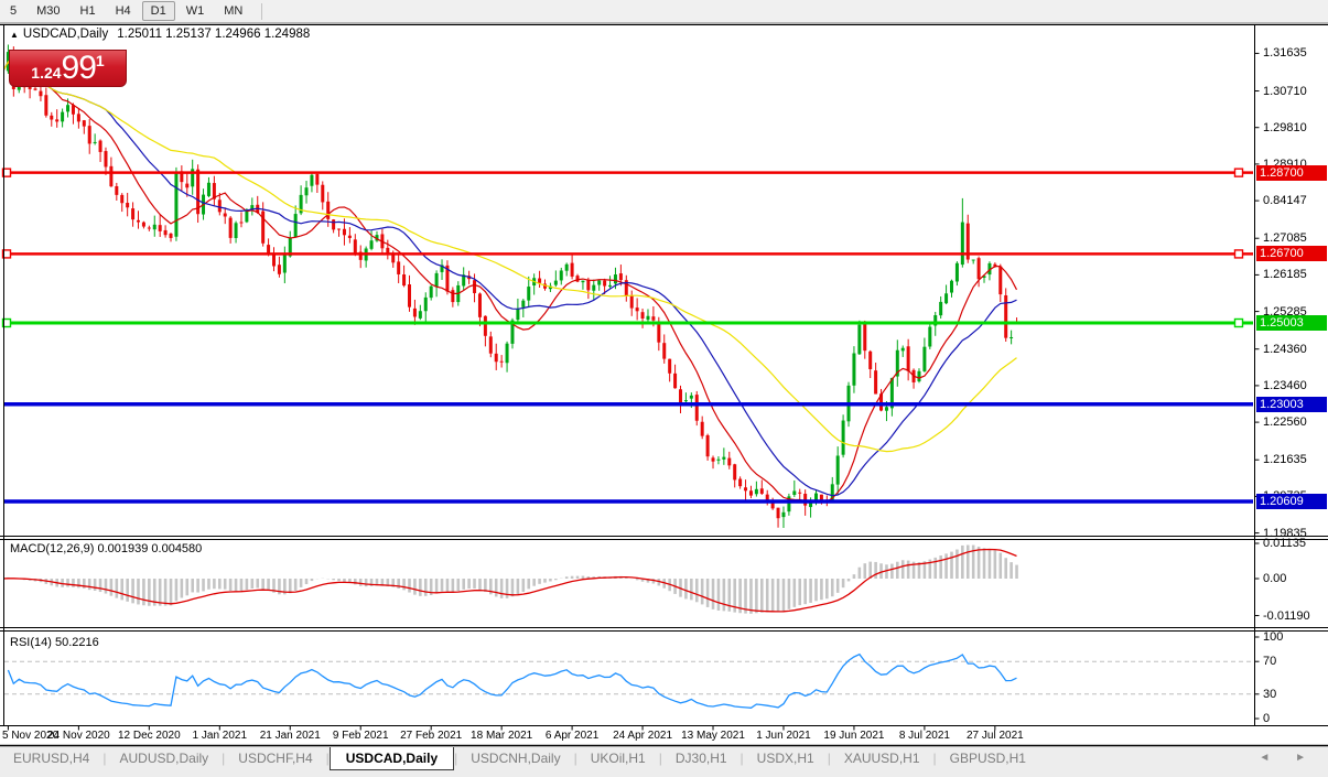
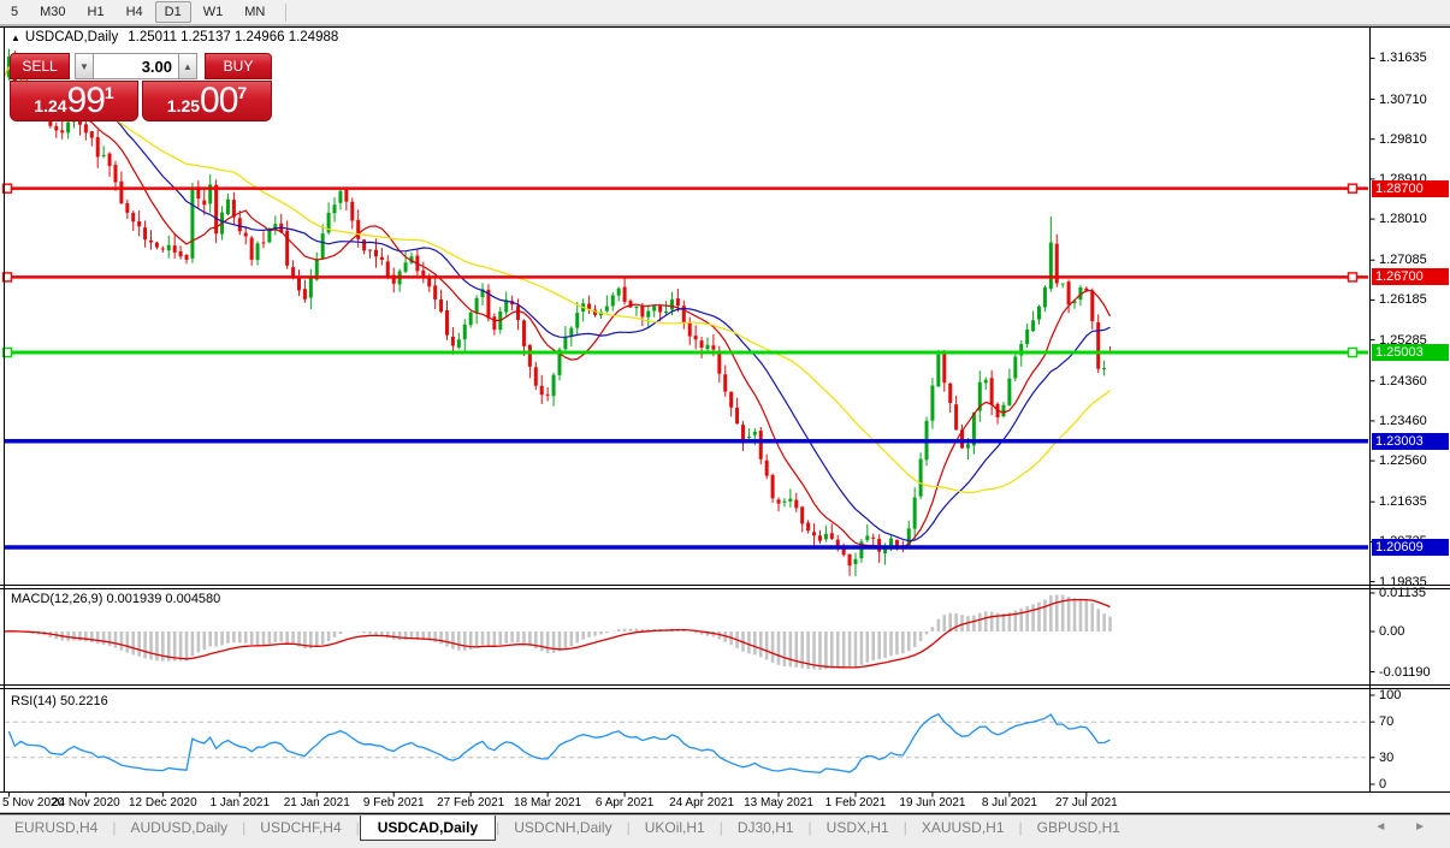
  5
  M30
  H1
  H4
  D1
  W1
  MN
  ▲ USDCAD,Daily 1.25011 1.25137 1.24966 1.24988
+ SELL
+ ▼
+ 3.00
+ ▲
+ BUY
  1.24
  99
  1
+ 1.25
+ 00
+ 7
  MACD(12,26,9) 0.001939 0.004580
  RSI(14) 50.2216
  1.31635
  1.30710
  1.29810
- 0.84147
+ 1.28010
  1.27085
  1.26185
  1.25285
  1.24360
  1.23460
  1.22560
  1.21635
  1.19835
  0.01135
  0.00
  -0.01190
  100
  70
  30
  0
  1.28700
  1.26700
  1.25003
  1.23003
  1.20609
  5 Nov 2020
  24 Nov 2020
  12 Dec 2020
  1 Jan 2021
  21 Jan 2021
  9 Feb 2021
  27 Feb 2021
  18 Mar 2021
  6 Apr 2021
  24 Apr 2021
  13 May 2021
- 1 Jun 2021
+ 1 Feb 2021
  19 Jun 2021
  8 Jul 2021
  27 Jul 2021
  EURUSD,H4
  |
  AUDUSD,Daily
  |
  USDCHF,H4
  |
  USDCAD,Daily
  |
  USDCNH,Daily
  |
  UKOil,H1
  |
  DJ30,H1
  |
  USDX,H1
  |
  XAUUSD,H1
  |
  GBPUSD,H1
  ◄ ►
